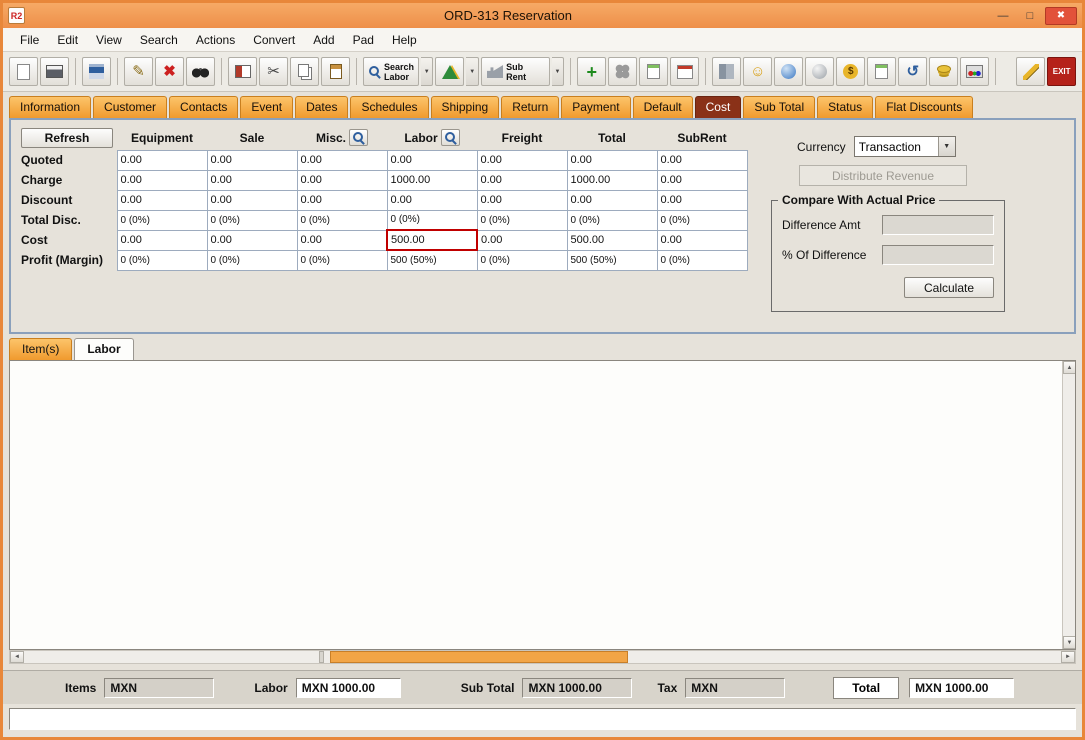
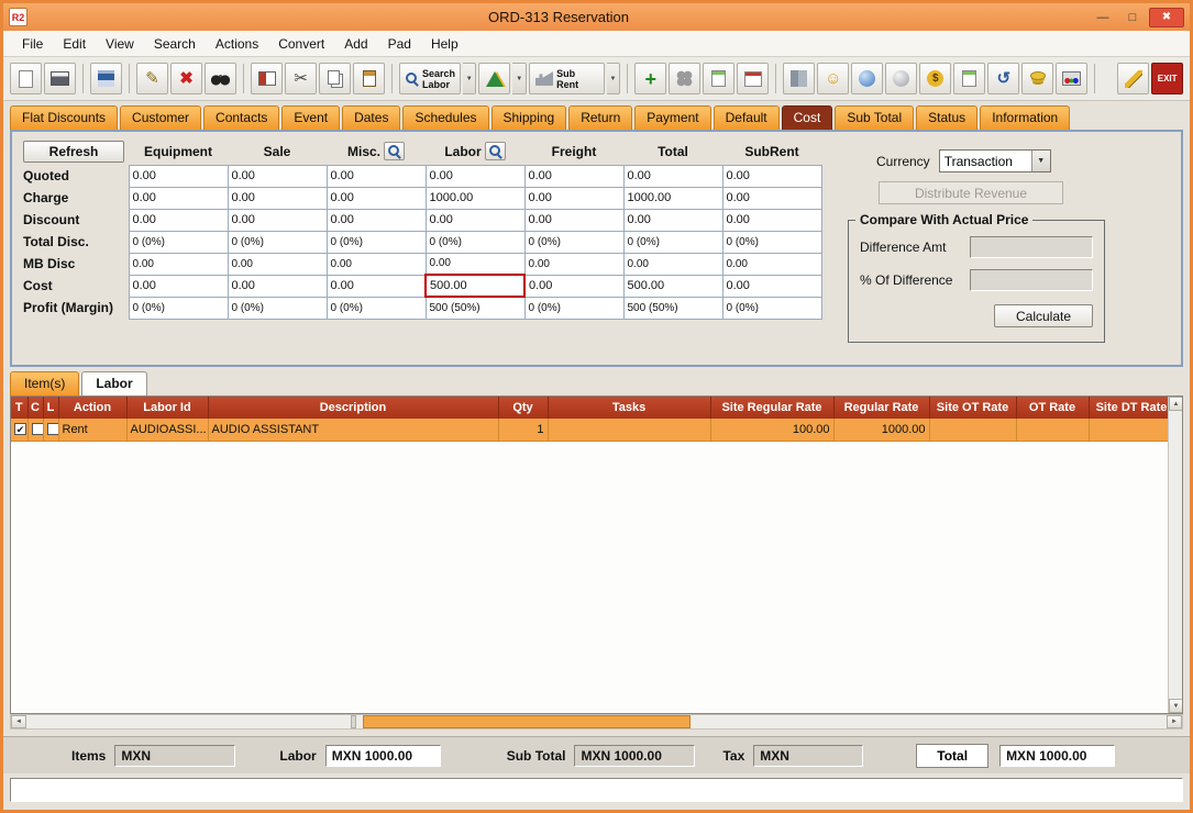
  R2
  ORD-313 Reservation
  —
  □
  ✖
  File
  Edit
  View
  Search
  Actions
  Convert
  Add
  Pad
  Help
  ✎
  ✖
  ✂
  Search
  Labor
  Sub Rent
  +
  ☺
  $
  ↺
  EXIT
- Information
+ Flat Discounts
  Customer
  Contacts
  Event
  Dates
  Schedules
  Shipping
  Return
  Payment
  Default
  Cost
  Sub Total
  Status
- Flat Discounts
+ Information
  Refresh	Equipment	Sale	Misc.	Labor	Freight	Total	SubRent
  Quoted	0.00	0.00	0.00	0.00	0.00	0.00	0.00
  Charge	0.00	0.00	0.00	1000.00	0.00	1000.00	0.00
  Discount	0.00	0.00	0.00	0.00	0.00	0.00	0.00
  Total Disc.	0 (0%)	0 (0%)	0 (0%)	0 (0%)	0 (0%)	0 (0%)	0 (0%)
+ MB Disc	0.00	0.00	0.00	0.00	0.00	0.00	0.00
  Cost	0.00	0.00	0.00	500.00	0.00	500.00	0.00
  Profit (Margin)	0 (0%)	0 (0%)	0 (0%)	500 (50%)	0 (0%)	500 (50%)	0 (0%)
  Currency
  Transaction
  Distribute Revenue
  Compare With Actual Price
  Difference Amt
  % Of Difference
  Calculate
  Item(s)
  Labor
+ T	C	L	Action	Labor Id	Description	Qty	Tasks	Site Regular Rate	Regular Rate	Site OT Rate	OT Rate	Site DT Rate
+ ✔			Rent	AUDIOASSI...	AUDIO ASSISTANT	1		100.00	1000.00
  Items
  MXN
  Labor
  MXN 1000.00
  Sub Total
  MXN 1000.00
  Tax
  MXN
  Total
  MXN 1000.00
